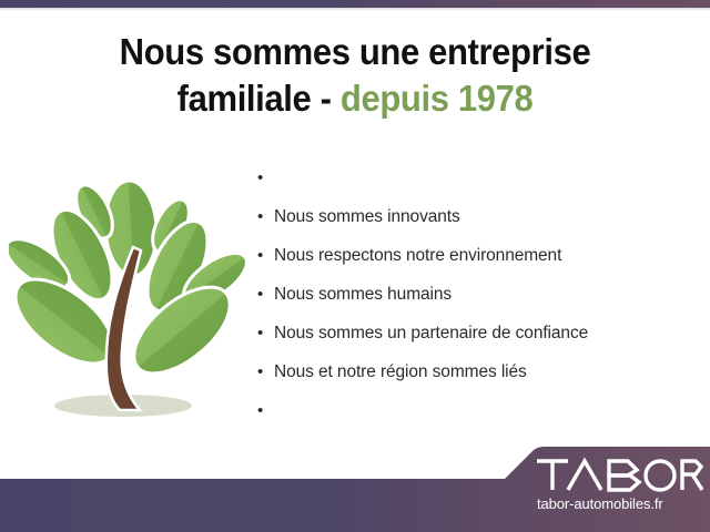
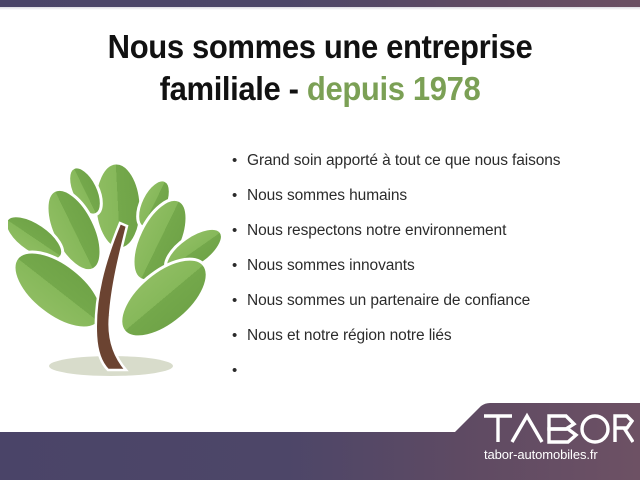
  Nous sommes une entreprise
  familiale - depuis 1978
  •
+ Grand soin apporté à tout ce que nous faisons
  •
- Nous sommes innovants
+ Nous sommes humains
  •
  Nous respectons notre environnement
  •
- Nous sommes humains
+ Nous sommes innovants
  •
  Nous sommes un partenaire de confiance
  •
- Nous et notre région sommes liés
+ Nous et notre région notre liés
  •
  tabor-automobiles.fr
